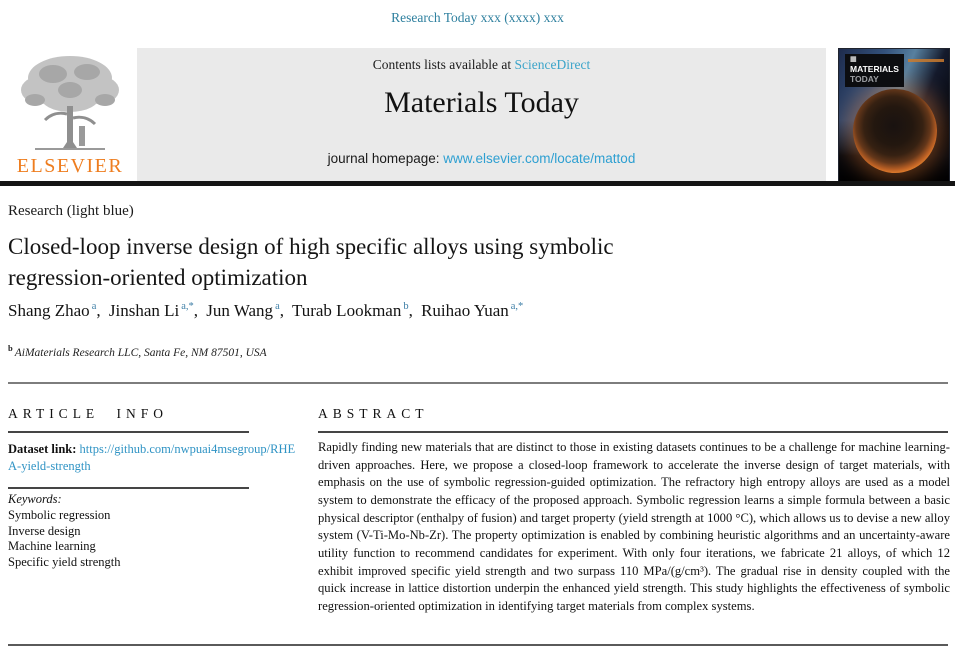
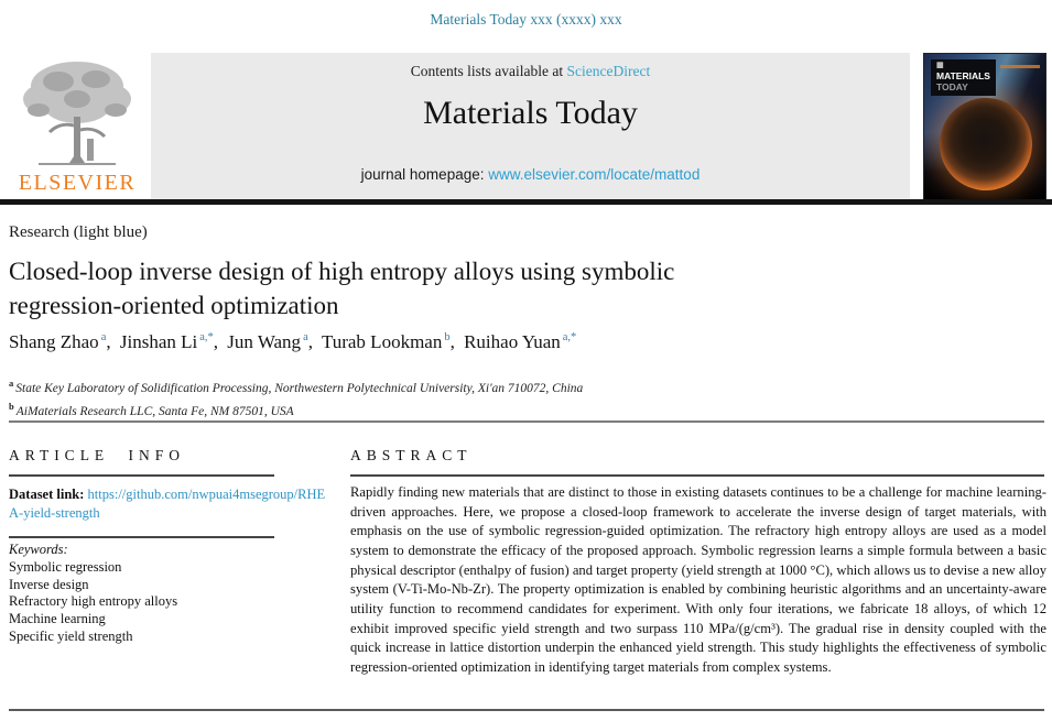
- Research Today xxx (xxxx) xxx
+ Materials Today xxx (xxxx) xxx
  ELSEVIER
  Contents lists available at ScienceDirect
  Materials Today
  journal homepage: www.elsevier.com/locate/mattod
  MATERIALS
  TODAY
  Research (light blue)
- Closed-loop inverse design of high specific alloys using symbolic regression-oriented optimization
+ Closed-loop inverse design of high entropy alloys using symbolic regression-oriented optimization
  Shang Zhao a, Jinshan Li a,*, Jun Wang a, Turab Lookman b, Ruihao Yuan a,*
+ a State Key Laboratory of Solidification Processing, Northwestern Polytechnical University, Xi'an 710072, China
  b AiMaterials Research LLC, Santa Fe, NM 87501, USA
  ARTICLE INFO
  Dataset link: https://github.com/nwpuai4msegroup/RHEA-yield-strength
  Keywords:
  Symbolic regression
  Inverse design
+ Refractory high entropy alloys
  Machine learning
  Specific yield strength
  ABSTRACT
- Rapidly finding new materials that are distinct to those in existing datasets continues to be a challenge for machine learning-driven approaches. Here, we propose a closed-loop framework to accelerate the inverse design of target materials, with emphasis on the use of symbolic regression-guided optimization. The refractory high entropy alloys are used as a model system to demonstrate the efficacy of the proposed approach. Symbolic regression learns a simple formula between a basic physical descriptor (enthalpy of fusion) and target property (yield strength at 1000 °C), which allows us to devise a new alloy system (V-Ti-Mo-Nb-Zr). The property optimization is enabled by combining heuristic algorithms and an uncertainty-aware utility function to recommend candidates for experiment. With only four iterations, we fabricate 21 alloys, of which 12 exhibit improved specific yield strength and two surpass 110 MPa/(g/cm³). The gradual rise in density coupled with the quick increase in lattice distortion underpin the enhanced yield strength. This study highlights the effectiveness of symbolic regression-oriented optimization in identifying target materials from complex systems.
+ Rapidly finding new materials that are distinct to those in existing datasets continues to be a challenge for machine learning-driven approaches. Here, we propose a closed-loop framework to accelerate the inverse design of target materials, with emphasis on the use of symbolic regression-guided optimization. The refractory high entropy alloys are used as a model system to demonstrate the efficacy of the proposed approach. Symbolic regression learns a simple formula between a basic physical descriptor (enthalpy of fusion) and target property (yield strength at 1000 °C), which allows us to devise a new alloy system (V-Ti-Mo-Nb-Zr). The property optimization is enabled by combining heuristic algorithms and an uncertainty-aware utility function to recommend candidates for experiment. With only four iterations, we fabricate 18 alloys, of which 12 exhibit improved specific yield strength and two surpass 110 MPa/(g/cm³). The gradual rise in density coupled with the quick increase in lattice distortion underpin the enhanced yield strength. This study highlights the effectiveness of symbolic regression-oriented optimization in identifying target materials from complex systems.
